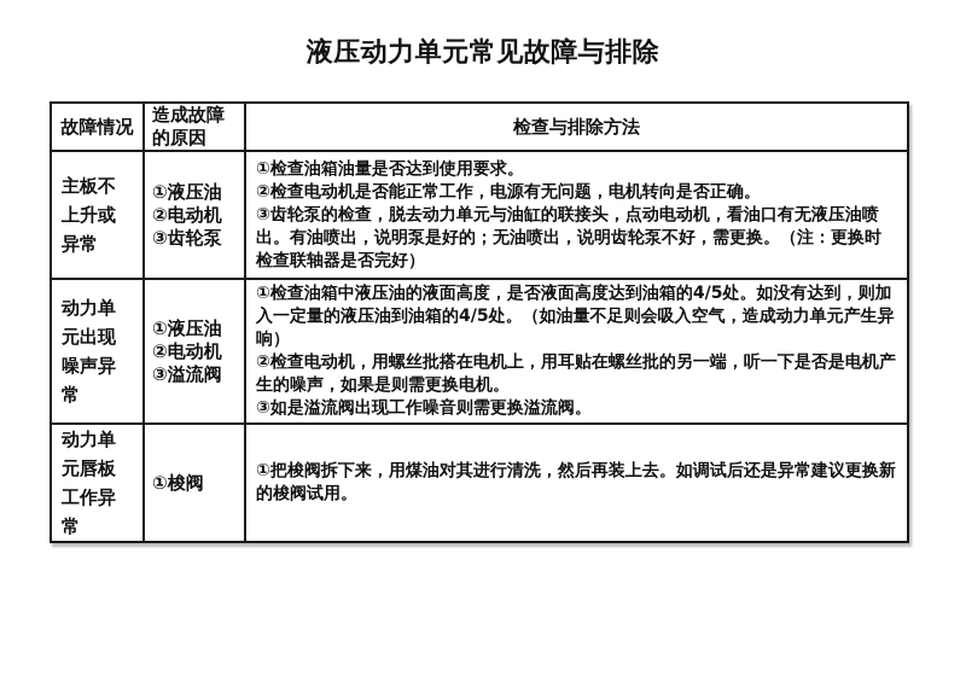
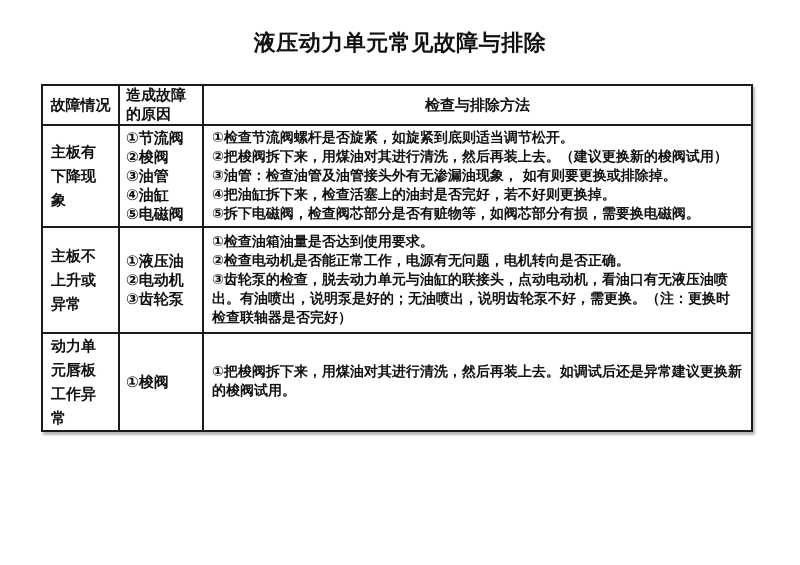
  液压动力单元常见故障与排除
  故障情况	造成故障的原因	检查与排除方法
+ 主板有下降现象	①节流阀 ②梭阀 ③油管 ④油缸 ⑤电磁阀	①检查节流阀螺杆是否旋紧，如旋紧到底则适当调节松开。 ②把梭阀拆下来，用煤油对其进行清洗，然后再装上去。（建议更换新的梭阀试用） ③油管：检查油管及油管接头外有无渗漏油现象， 如有则要更换或排除掉。 ④把油缸拆下来，检查活塞上的油封是否完好，若不好则更换掉。 ⑤拆下电磁阀，检查阀芯部分是否有赃物等，如阀芯部分有损，需要换电磁阀。
  主板不上升或异常	①液压油 ②电动机 ③齿轮泵	①检查油箱油量是否达到使用要求。 ②检查电动机是否能正常工作，电源有无问题，电机转向是否正确。 ③齿轮泵的检查，脱去动力单元与油缸的联接头，点动电动机，看油口有无液压油喷出。有油喷出，说明泵是好的；无油喷出，说明齿轮泵不好，需更换。（注：更换时检查联轴器是否完好）
- 动力单元出现噪声异常	①液压油 ②电动机 ③溢流阀	①检查油箱中液压油的液面高度，是否液面高度达到油箱的4/5处。如没有达到，则加入一定量的液压油到油箱的4/5处。（如油量不足则会吸入空气，造成动力单元产生异响） ②检查电动机，用螺丝批搭在电机上，用耳贴在螺丝批的另一端，听一下是否是电机产生的噪声，如果是则需更换电机。 ③如是溢流阀出现工作噪音则需更换溢流阀。
  动力单元唇板工作异常	①梭阀	①把梭阀拆下来，用煤油对其进行清洗，然后再装上去。如调试后还是异常建议更换新的梭阀试用。
